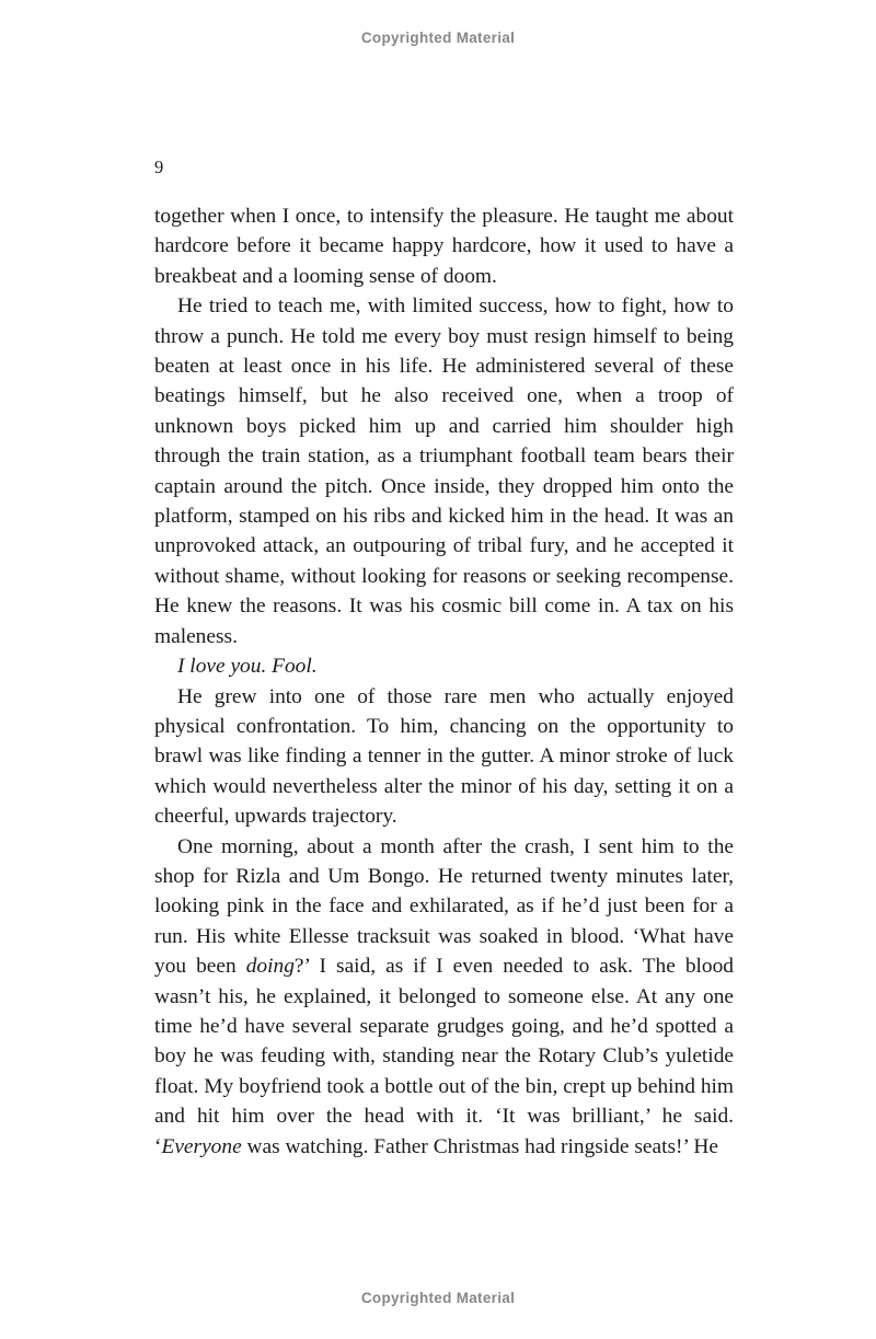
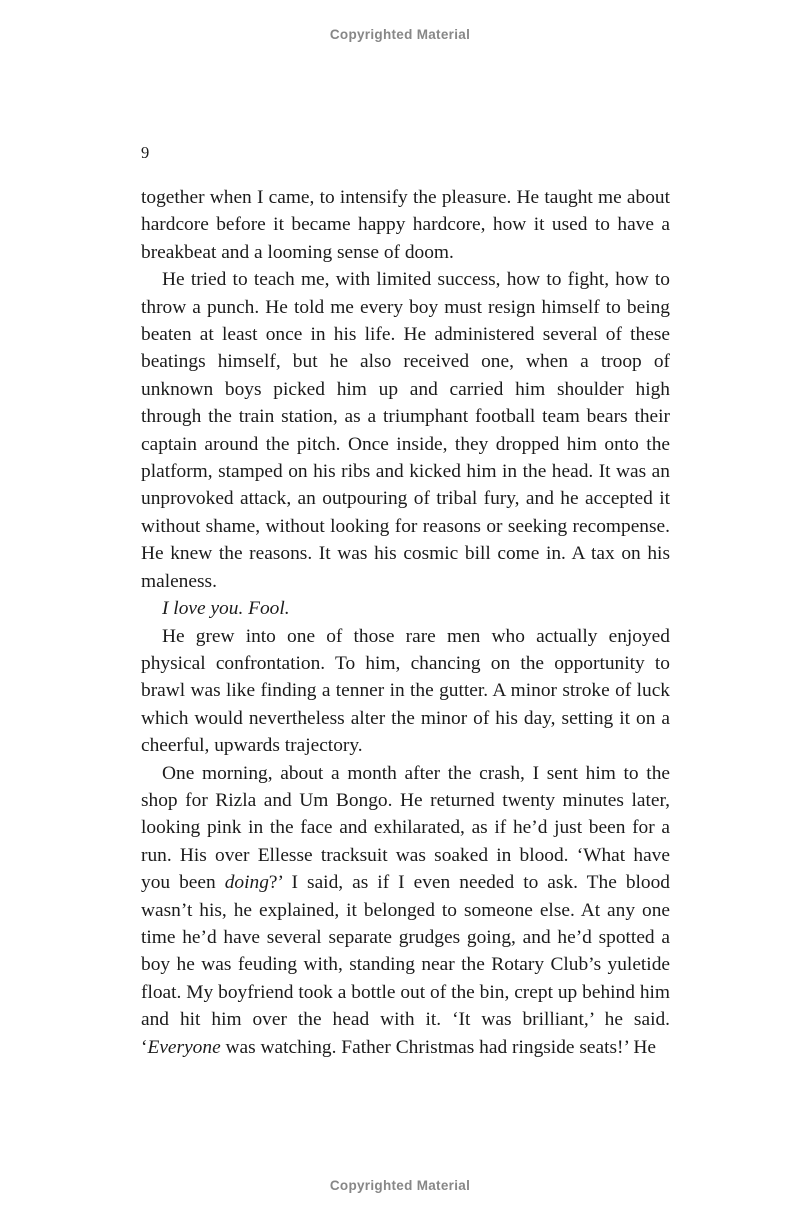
  Copyrighted Material
  9
- together when I once, to intensify the pleasure. He taught me about hardcore before it became happy hardcore, how it used to have a breakbeat and a looming sense of doom.
+ together when I came, to intensify the pleasure. He taught me about hardcore before it became happy hardcore, how it used to have a breakbeat and a looming sense of doom.
  He tried to teach me, with limited success, how to fight, how to throw a punch. He told me every boy must resign himself to being beaten at least once in his life. He administered several of these beatings himself, but he also received one, when a troop of unknown boys picked him up and carried him shoulder high through the train station, as a triumphant football team bears their captain around the pitch. Once inside, they dropped him onto the platform, stamped on his ribs and kicked him in the head. It was an unprovoked attack, an outpouring of tribal fury, and he accepted it without shame, without looking for reasons or seeking recompense. He knew the reasons. It was his cosmic bill come in. A tax on his maleness.
  I love you. Fool.
  He grew into one of those rare men who actually enjoyed physical confrontation. To him, chancing on the opportunity to brawl was like finding a tenner in the gutter. A minor stroke of luck which would nevertheless alter the minor of his day, setting it on a cheerful, upwards trajectory.
- One morning, about a month after the crash, I sent him to the shop for Rizla and Um Bongo. He returned twenty minutes later, looking pink in the face and exhilarated, as if he’d just been for a run. His white Ellesse tracksuit was soaked in blood. ‘What have you been doing?’ I said, as if I even needed to ask. The blood wasn’t his, he explained, it belonged to someone else. At any one time he’d have several separate grudges going, and he’d spotted a boy he was feuding with, standing near the Rotary Club’s yuletide float. My boyfriend took a bottle out of the bin, crept up behind him and hit him over the head with it. ‘It was brilliant,’ he said. ‘Everyone was watching. Father Christmas had ringside seats!’ He
+ One morning, about a month after the crash, I sent him to the shop for Rizla and Um Bongo. He returned twenty minutes later, looking pink in the face and exhilarated, as if he’d just been for a run. His over Ellesse tracksuit was soaked in blood. ‘What have you been doing?’ I said, as if I even needed to ask. The blood wasn’t his, he explained, it belonged to someone else. At any one time he’d have several separate grudges going, and he’d spotted a boy he was feuding with, standing near the Rotary Club’s yuletide float. My boyfriend took a bottle out of the bin, crept up behind him and hit him over the head with it. ‘It was brilliant,’ he said. ‘Everyone was watching. Father Christmas had ringside seats!’ He
  Copyrighted Material
